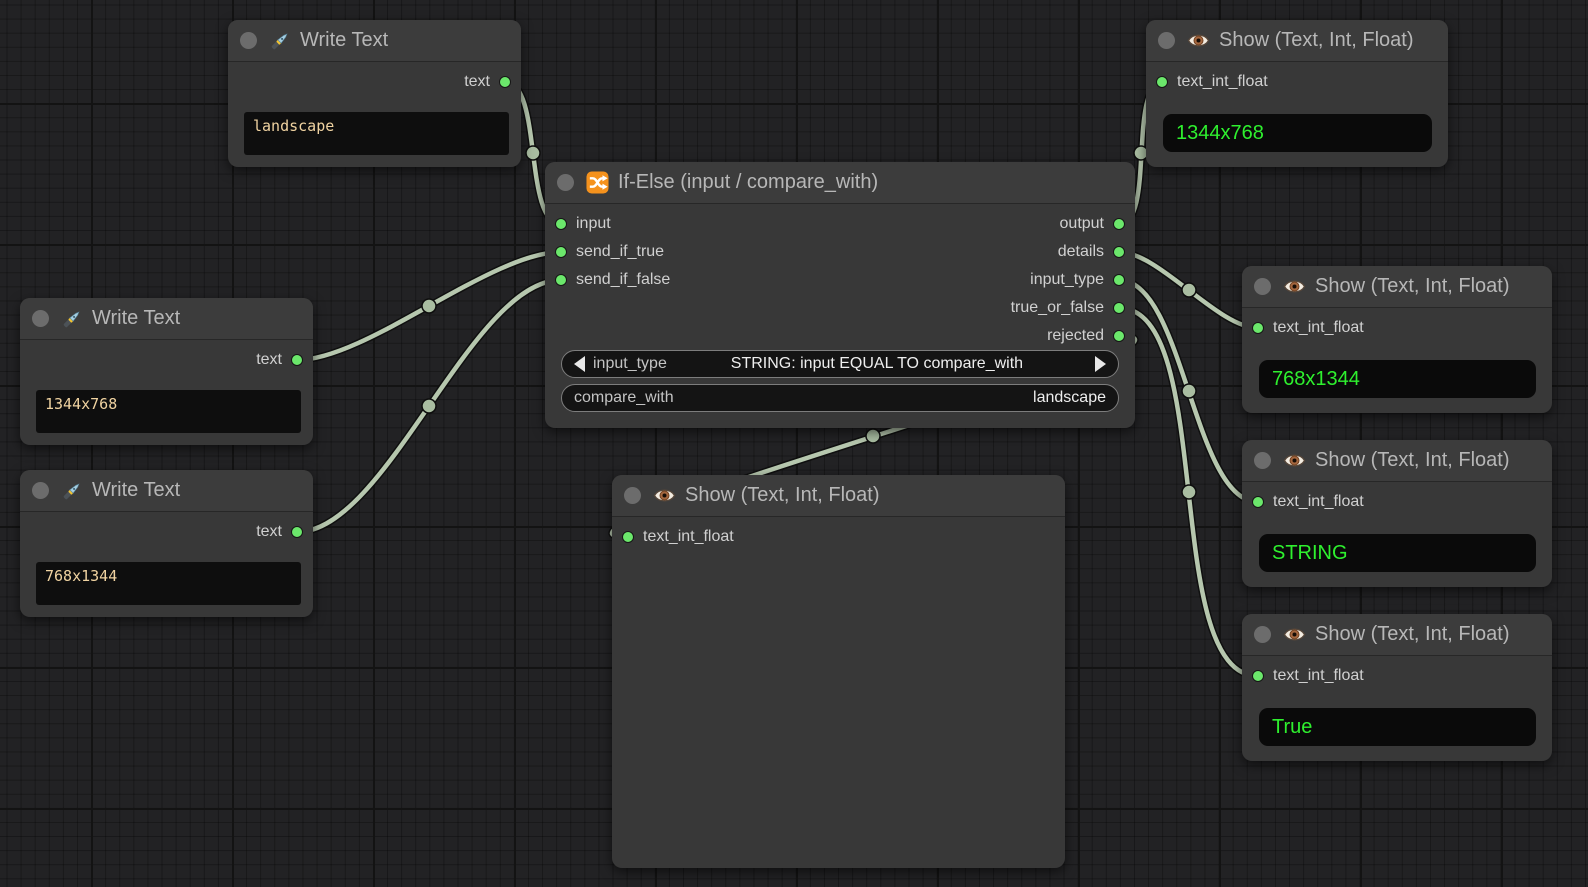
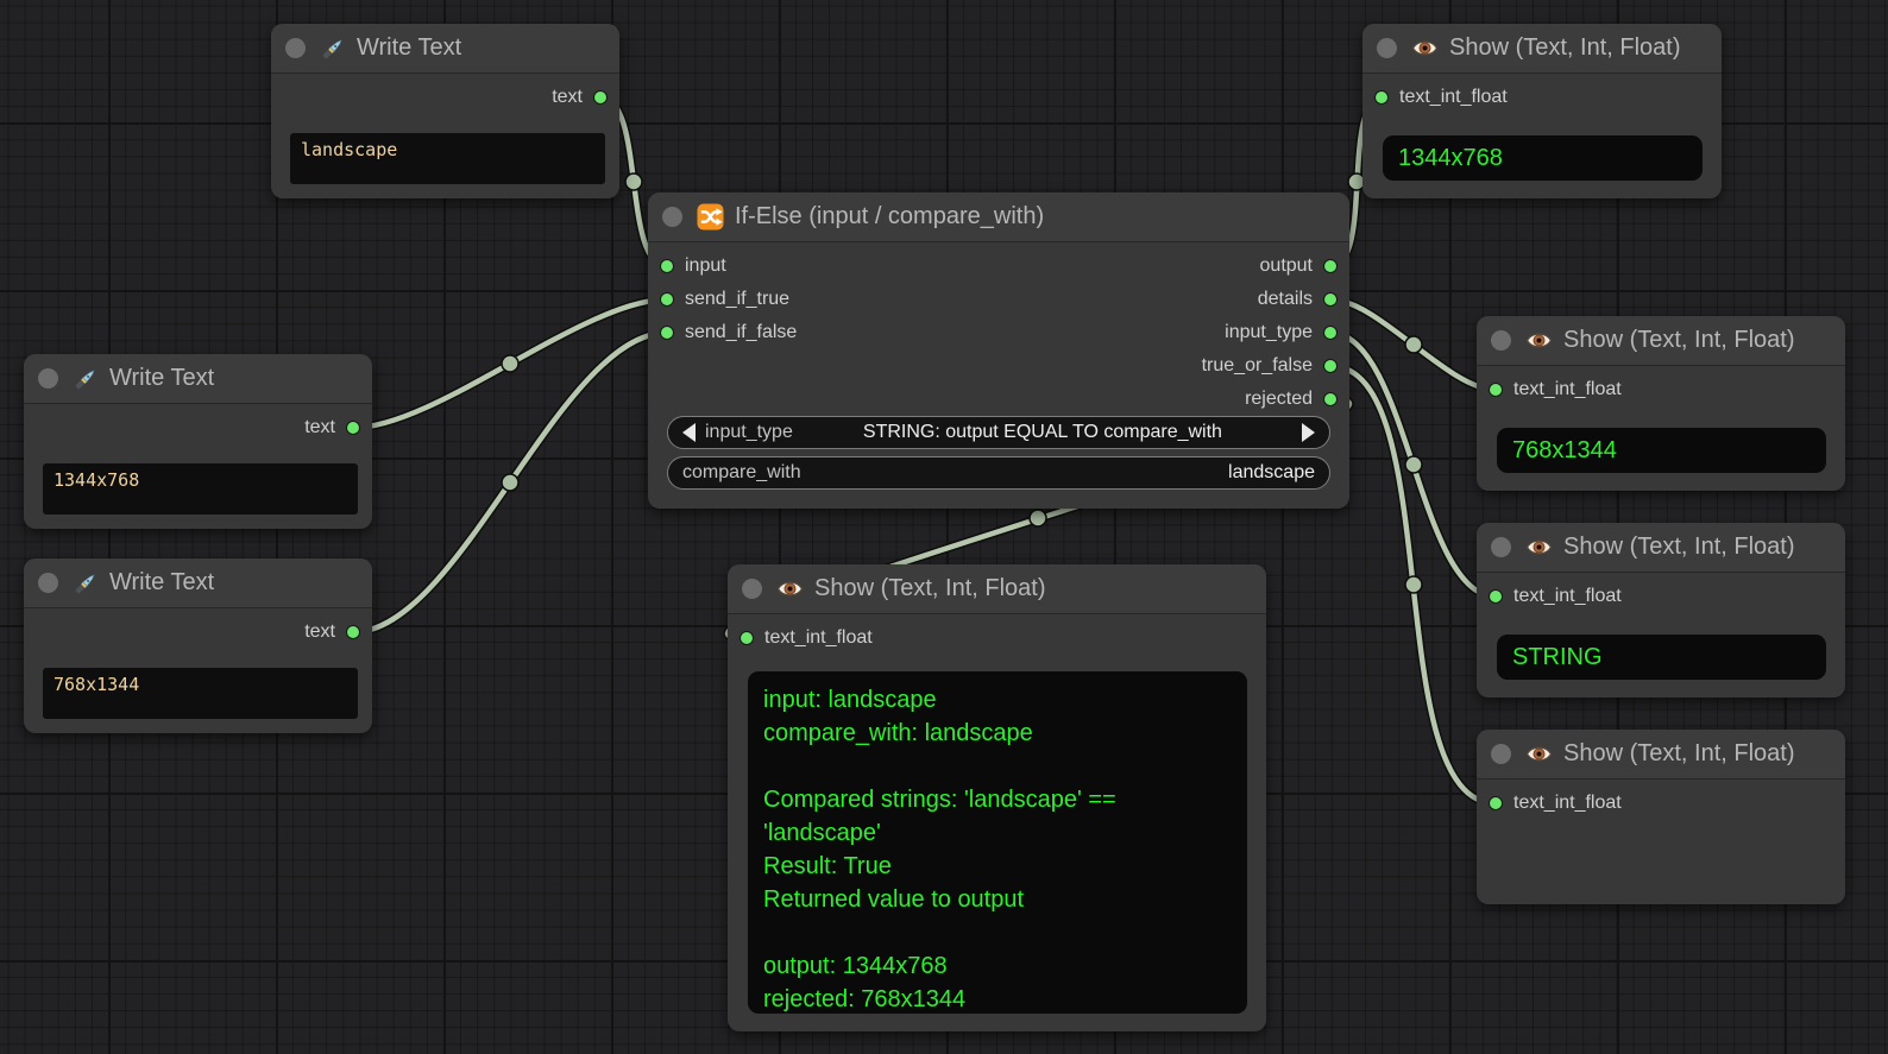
  Write Text
  text
  landscape
  Write Text
  text
  1344x768
  Write Text
  text
  768x1344
  If-Else (input / compare_with)
  input
  send_if_true
  send_if_false
  output
  details
  input_type
  true_or_false
  rejected
  input_type
- STRING: input EQUAL TO compare_with
+ STRING: output EQUAL TO compare_with
  compare_with
  landscape
  Show (Text, Int, Float)
  text_int_float
  1344x768
  Show (Text, Int, Float)
  text_int_float
  768x1344
  Show (Text, Int, Float)
  text_int_float
  STRING
  Show (Text, Int, Float)
  text_int_float
- True
  Show (Text, Int, Float)
  text_int_float
+ input: landscape
+ compare_with: landscape
+ Compared strings: 'landscape' == 'landscape'
+ Result: True
+ Returned value to output
+ output: 1344x768
+ rejected: 768x1344
